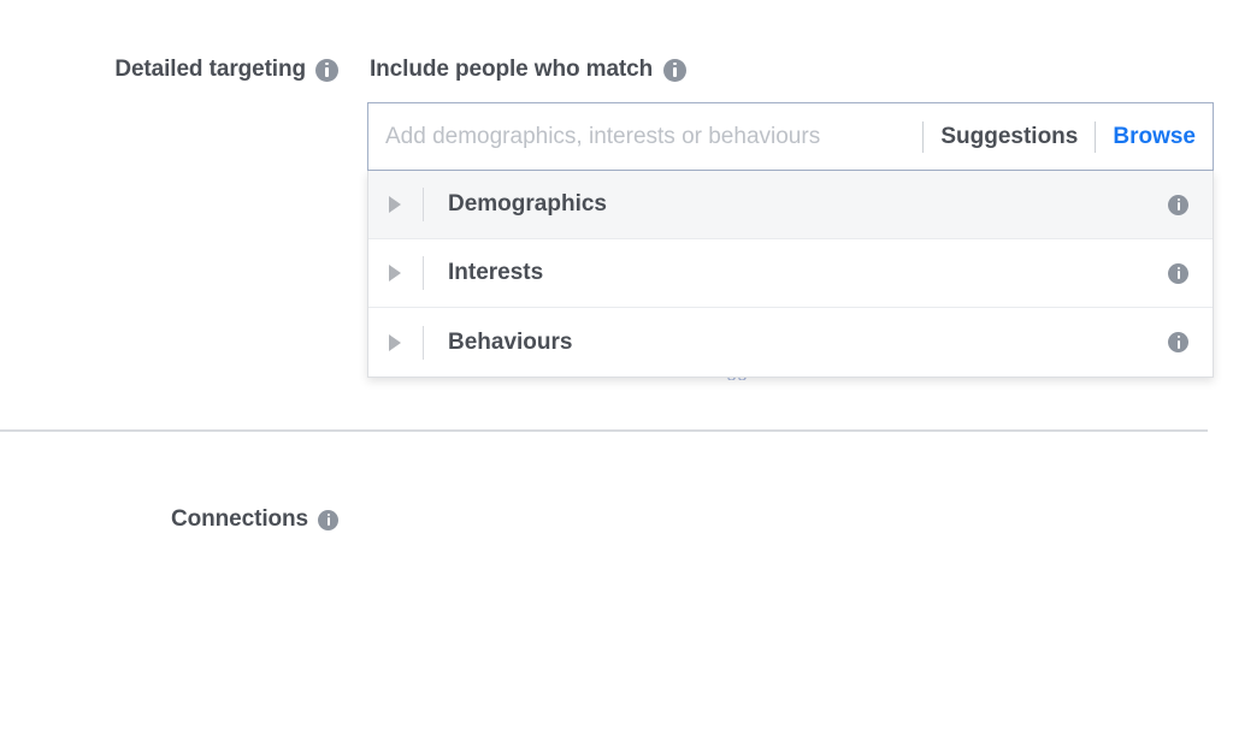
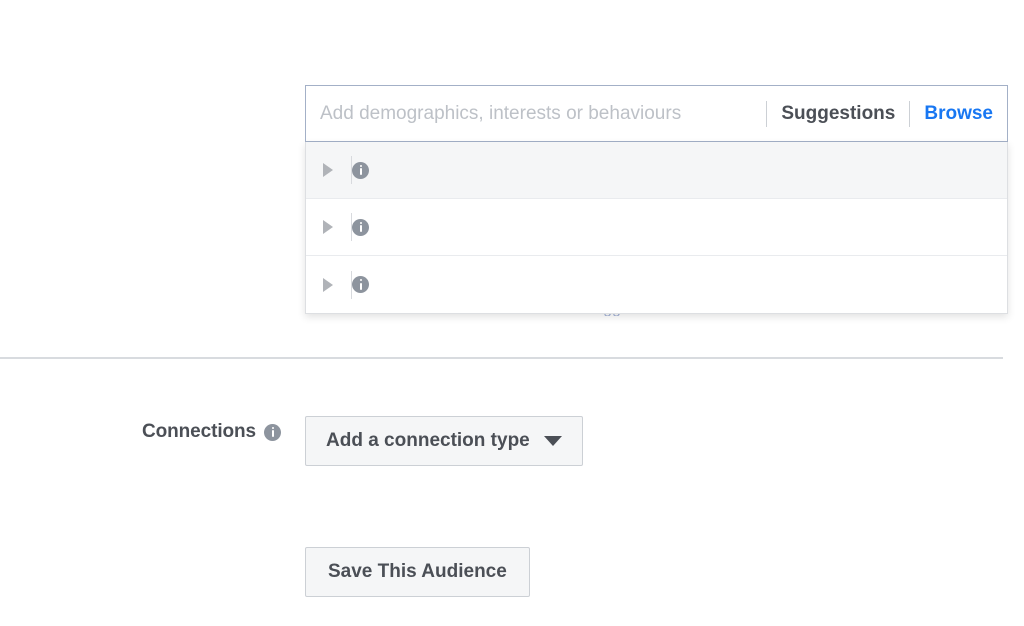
- Detailed targeting
- Include people who match
  Add demographics, interests or behaviours
  Suggestions
  Browse
- Demographics
- Interests
- Behaviours
  Connections
+ Add a connection type
+ Save This Audience
